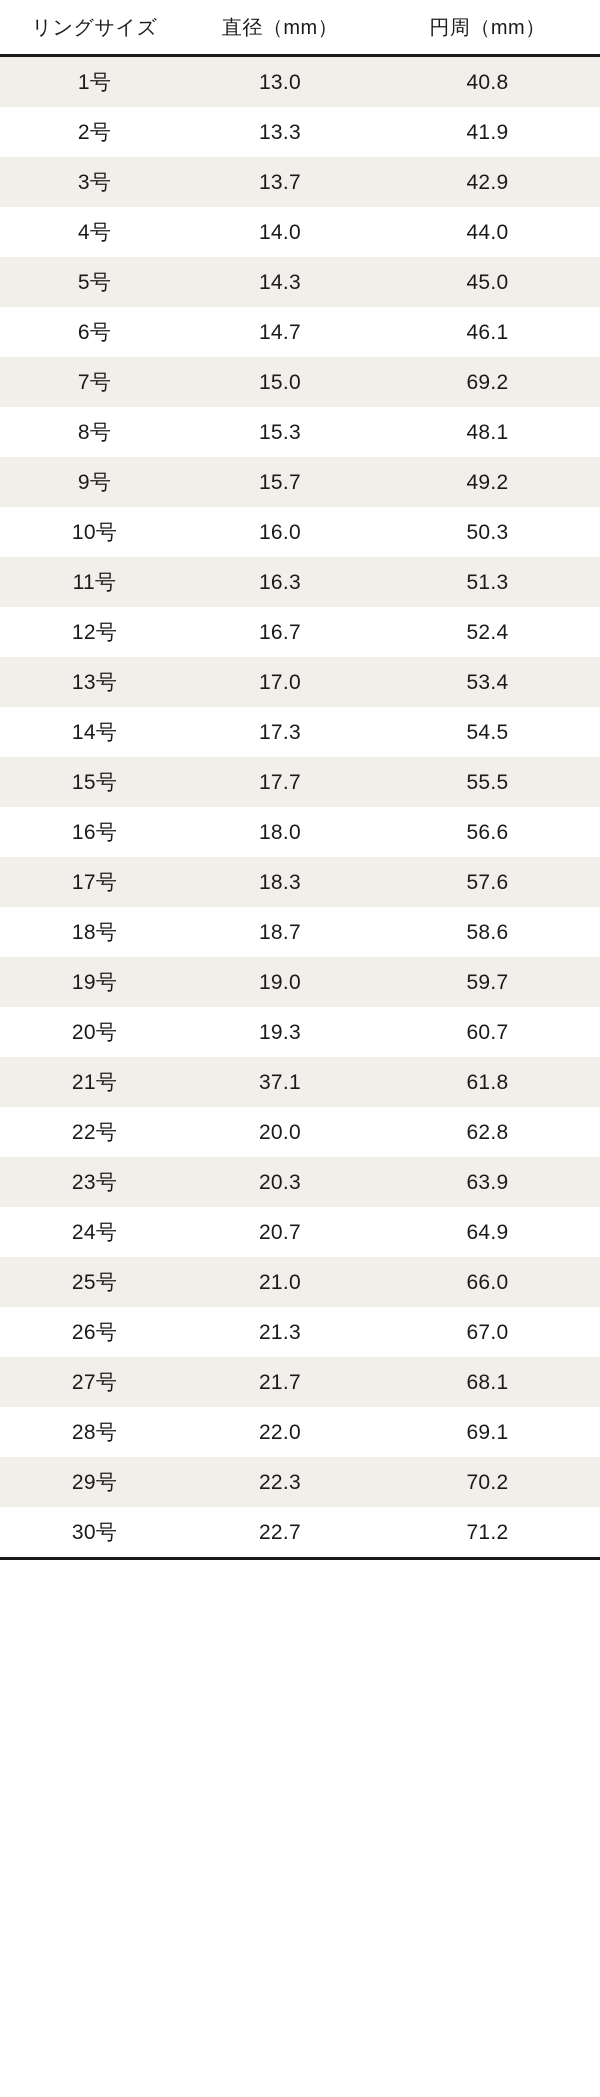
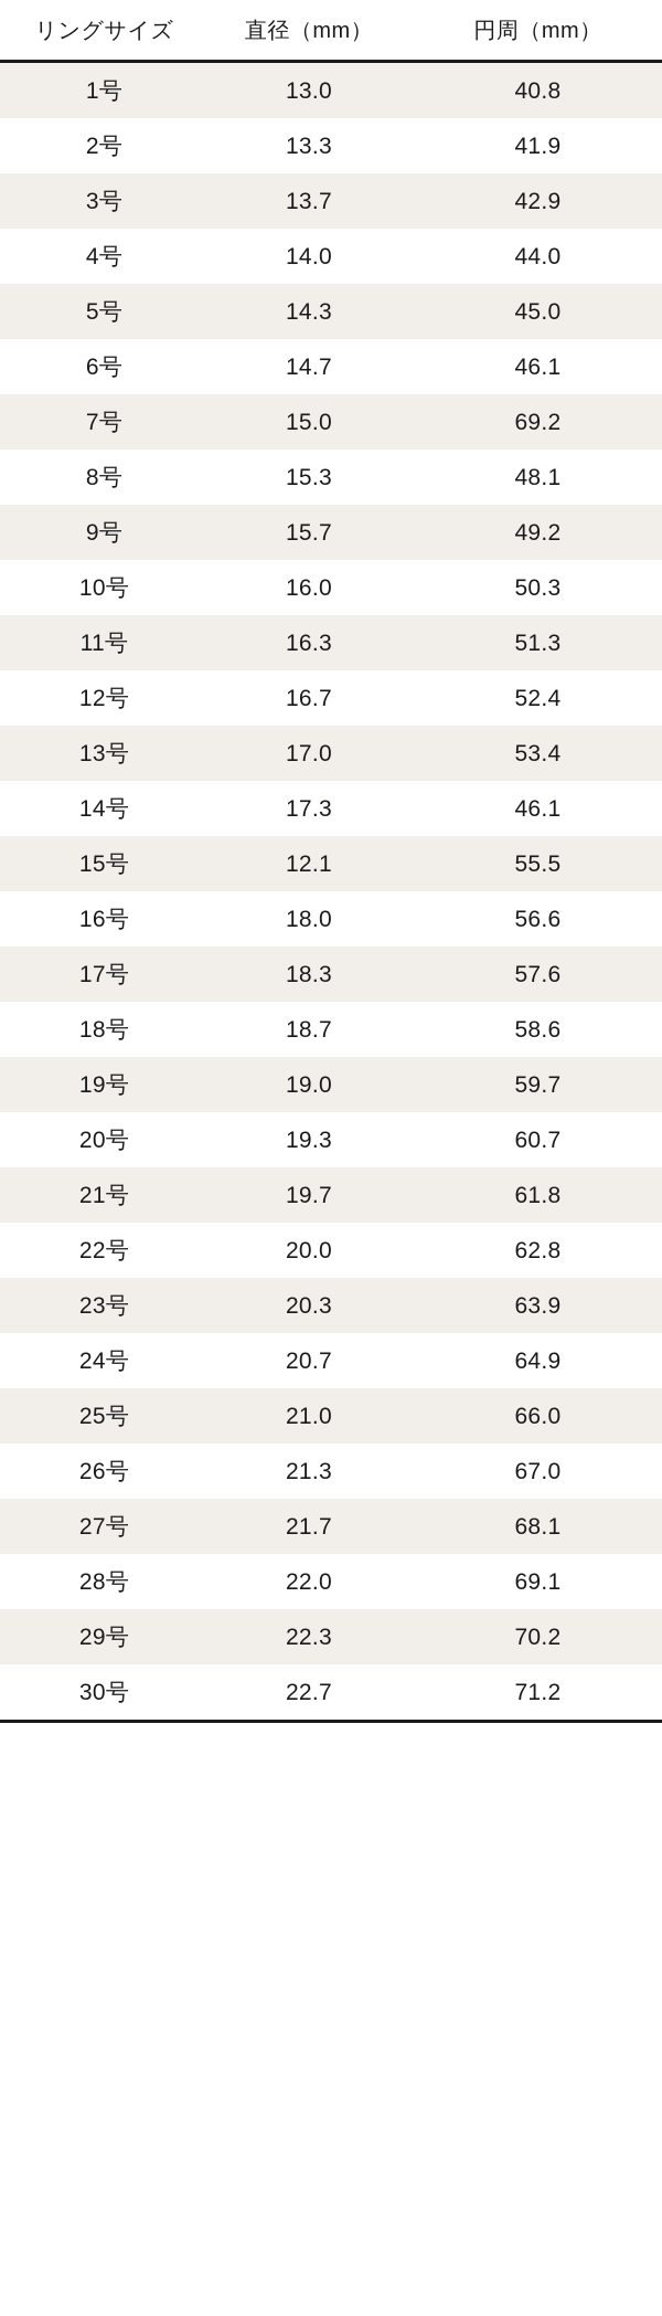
  リングサイズ	直径（mm）	円周（mm）
  1号	13.0	40.8
  2号	13.3	41.9
  3号	13.7	42.9
  4号	14.0	44.0
  5号	14.3	45.0
  6号	14.7	46.1
  7号	15.0	69.2
  8号	15.3	48.1
  9号	15.7	49.2
  10号	16.0	50.3
  11号	16.3	51.3
  12号	16.7	52.4
  13号	17.0	53.4
- 14号	17.3	54.5
+ 14号	17.3	46.1
- 15号	17.7	55.5
+ 15号	12.1	55.5
  16号	18.0	56.6
  17号	18.3	57.6
  18号	18.7	58.6
  19号	19.0	59.7
  20号	19.3	60.7
- 21号	37.1	61.8
+ 21号	19.7	61.8
  22号	20.0	62.8
  23号	20.3	63.9
  24号	20.7	64.9
  25号	21.0	66.0
  26号	21.3	67.0
  27号	21.7	68.1
  28号	22.0	69.1
  29号	22.3	70.2
  30号	22.7	71.2
